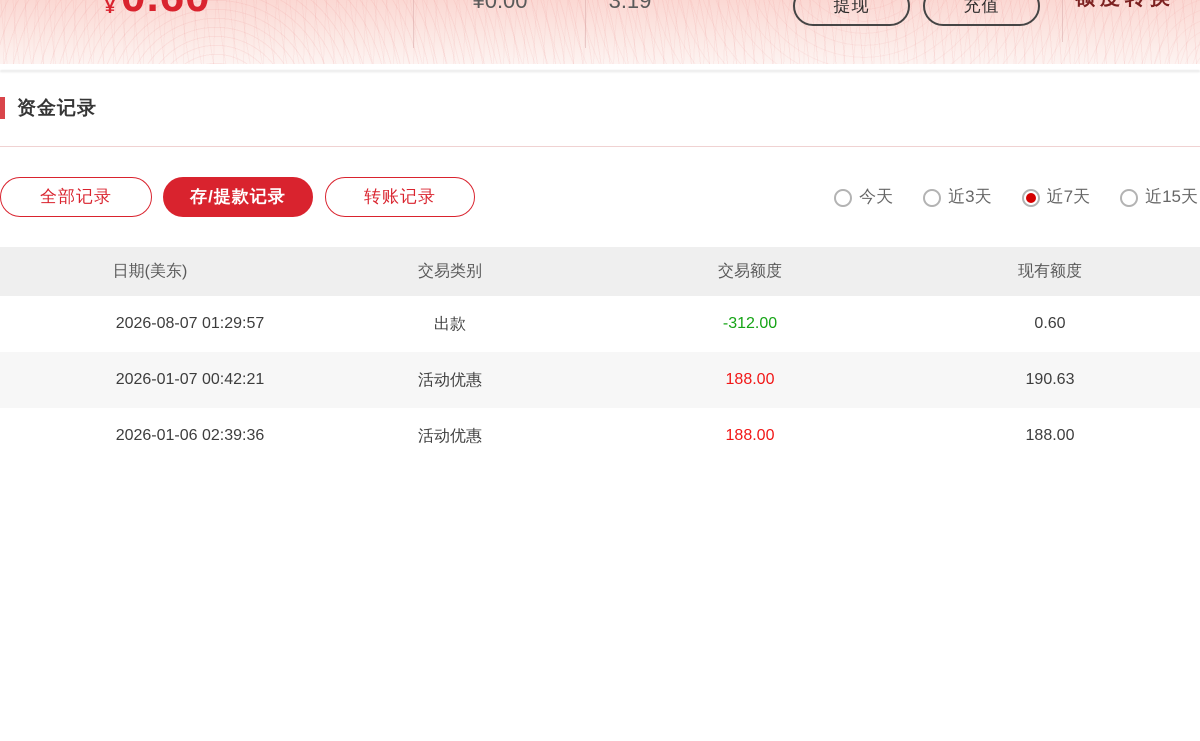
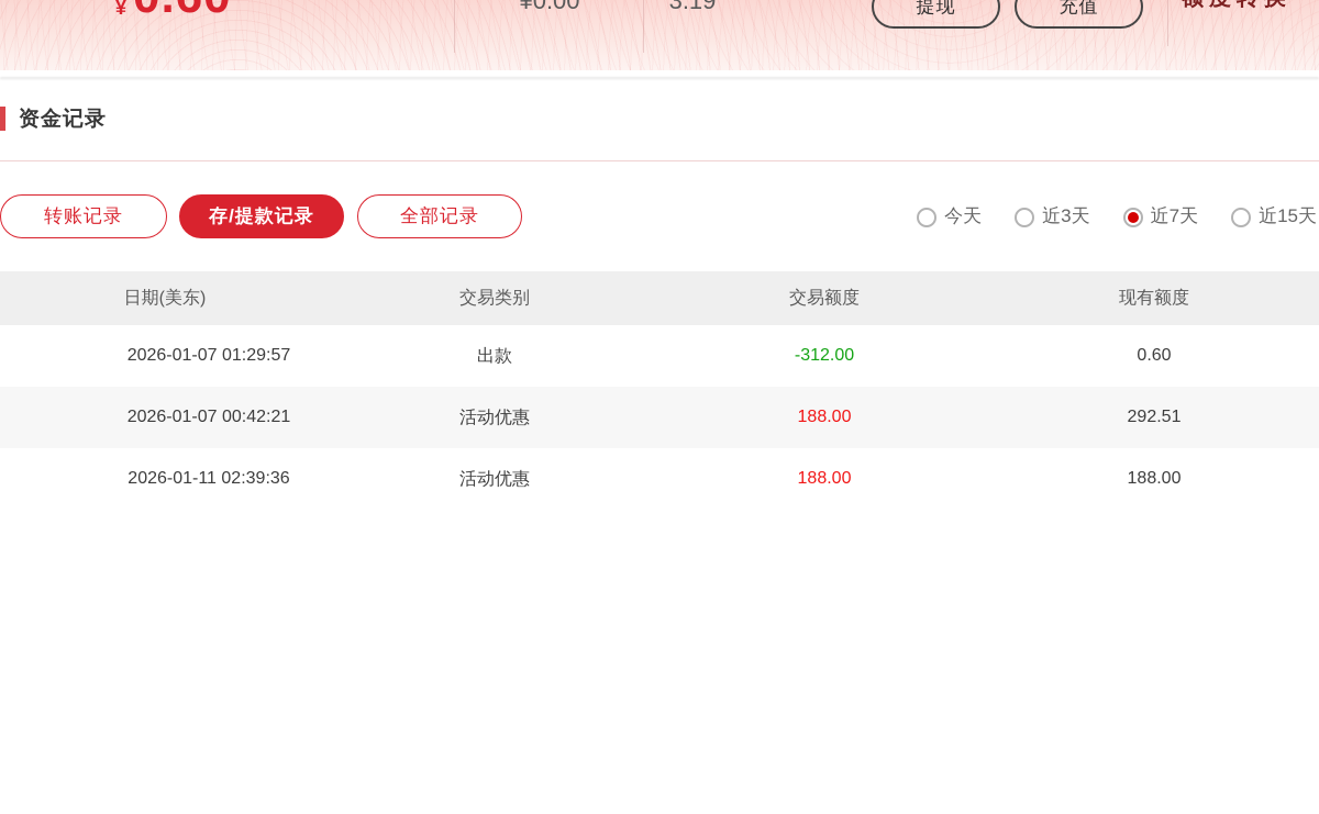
  ¥
  ¥0.00
  3.19
  提现
  充值
  资金记录
- 全部记录
+ 转账记录
  存/提款记录
- 转账记录
+ 全部记录
  今天
  近3天
  近7天
  近15天
  日期(美东)
  交易类别
  交易额度
  现有额度
- 2026-08-07 01:29:57
+ 2026-01-07 01:29:57
  出款
  -312.00
  0.60
  2026-01-07 00:42:21
  活动优惠
  188.00
- 190.63
+ 292.51
- 2026-01-06 02:39:36
+ 2026-01-11 02:39:36
  活动优惠
  188.00
  188.00
